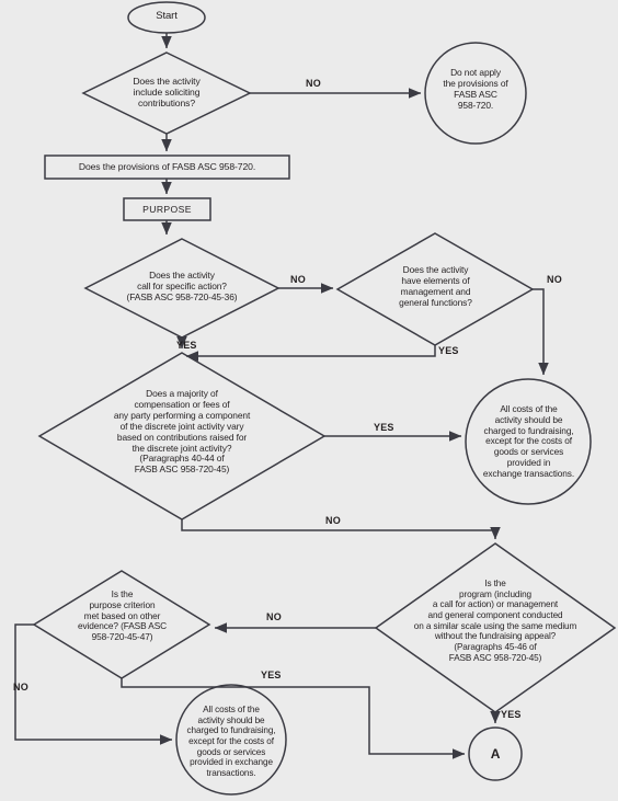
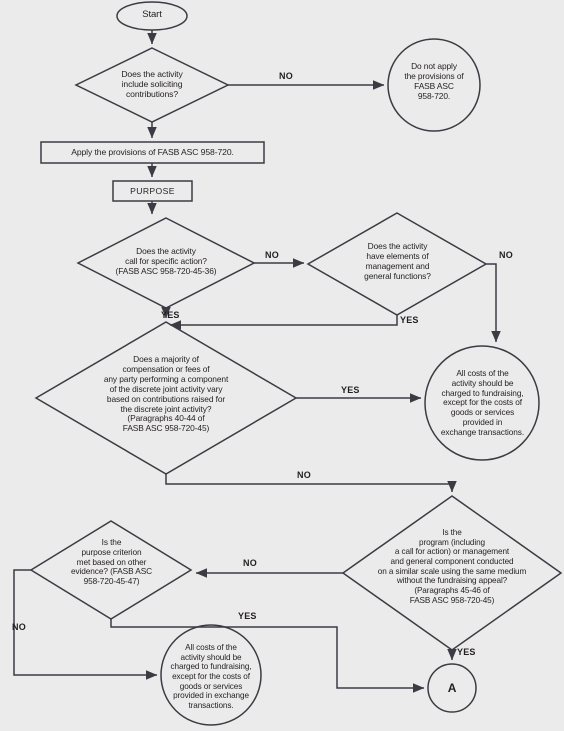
  Start
  Does the activity
  include soliciting
  contributions?
  Do not apply
  the provisions of
  FASB ASC
  958-720.
- Does the provisions of FASB ASC 958-720.
+ Apply the provisions of FASB ASC 958-720.
  PURPOSE
  Does the activity
  call for specific action?
  (FASB ASC 958-720-45-36)
  Does the activity
  have elements of
  management and
  general functions?
  Does a majority of
  compensation or fees of
  any party performing a component
  of the discrete joint activity vary
  based on contributions raised for
  the discrete joint activity?
  (Paragraphs 40-44 of
  FASB ASC 958-720-45)
  All costs of the
  activity should be
  charged to fundraising,
  except for the costs of
  goods or services
  provided in
  exchange transactions.
  Is the
  program (including
  a call for action) or management
  and general component conducted
  on a similar scale using the same medium
  without the fundraising appeal?
  (Paragraphs 45-46 of
  FASB ASC 958-720-45)
  Is the
  purpose criterion
  met based on other
  evidence? (FASB ASC
  958-720-45-47)
  All costs of the
  activity should be
  charged to fundraising,
  except for the costs of
  goods or services
  provided in exchange
  transactions.
  A
  NO
  NO
  YES
  NO
  YES
  YES
  NO
  NO
  YES
  NO
  YES
